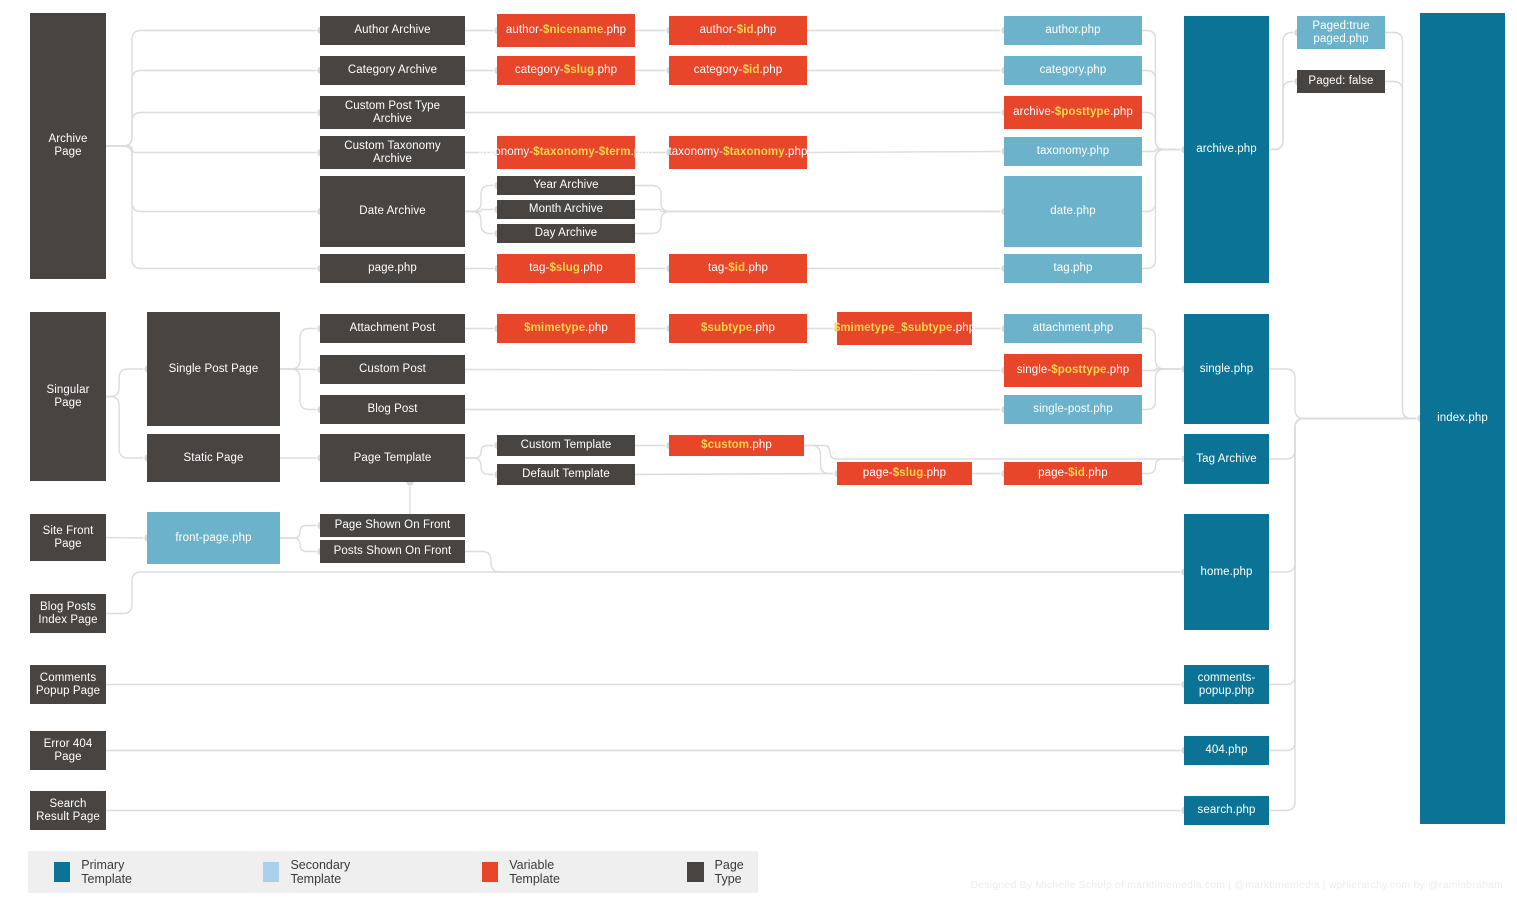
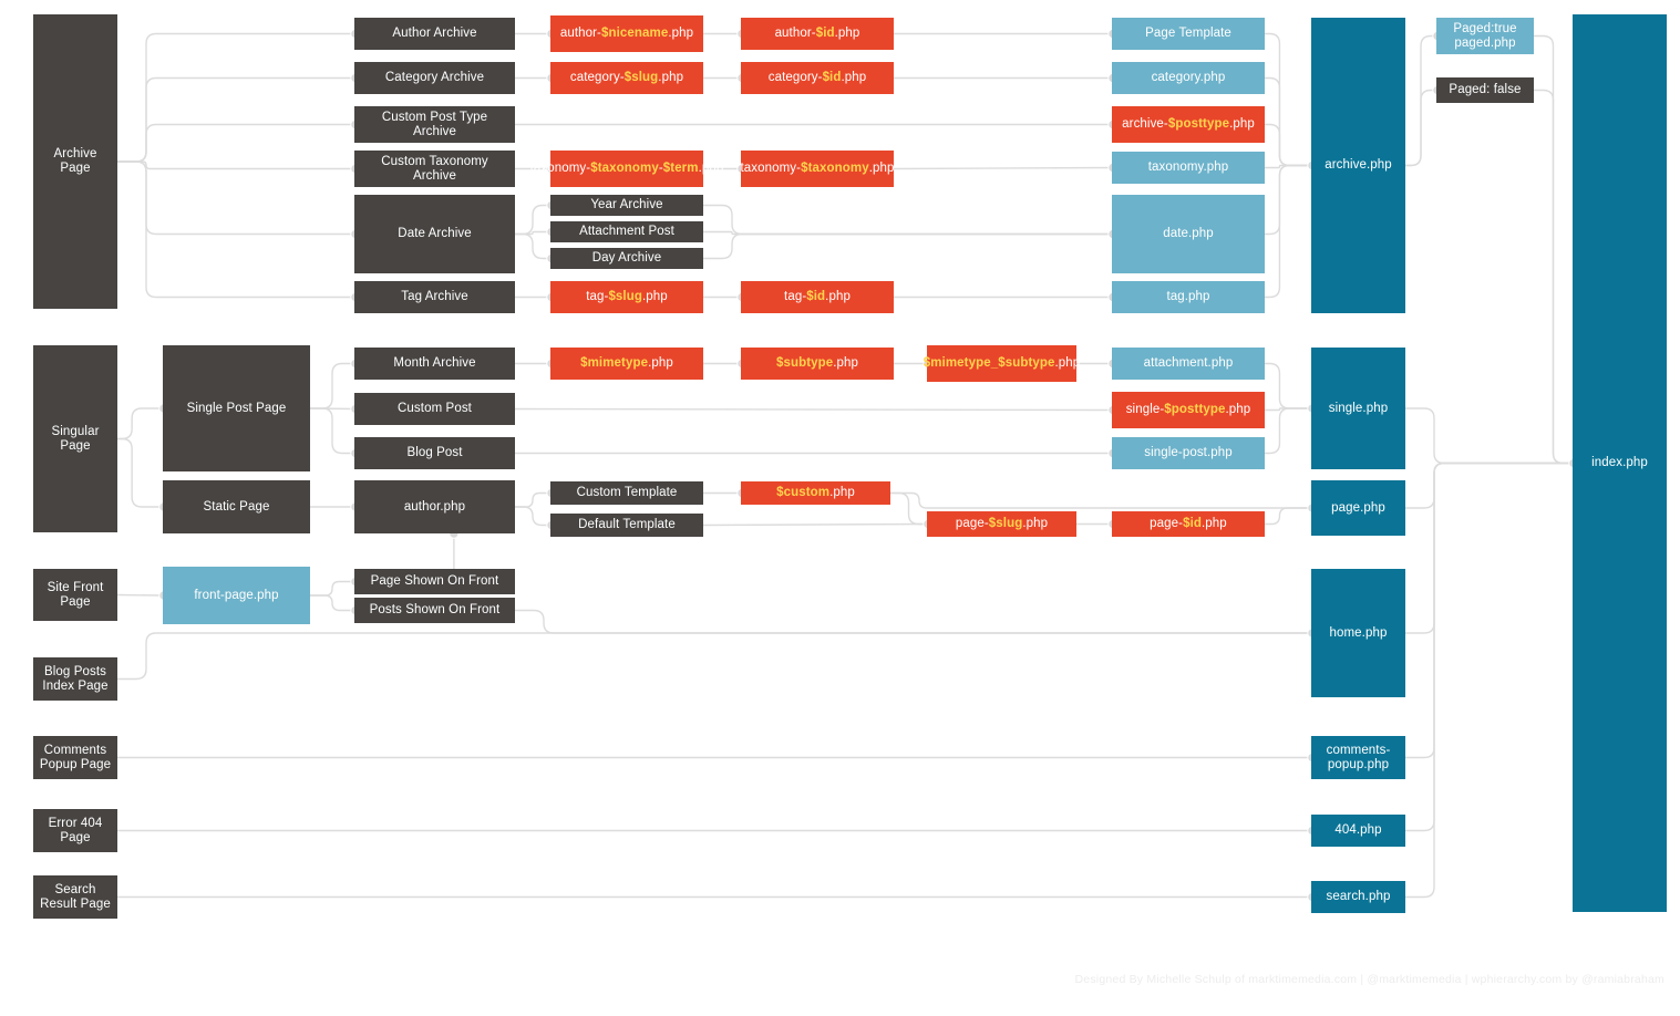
  Archive Page
  Author Archive
  Category Archive
  Custom Post Type Archive
  Custom Taxonomy Archive
  Date Archive
- page.php
+ Tag Archive
  Year Archive
- Month Archive
+ Attachment Post
  Day Archive
  author-$nicename.php
  category-$slug.php
  taxonomy-$taxonomy-$term.php
  tag-$slug.php
  author-$id.php
  category-$id.php
  taxonomy-$taxonomy.php
  tag-$id.php
- author.php
+ Page Template
  category.php
  archive-$posttype.php
  taxonomy.php
  date.php
  tag.php
  archive.php
  Paged:true paged.php
  Paged: false
  index.php
  Singular Page
  Single Post Page
  Static Page
- Attachment Post
+ Month Archive
  Custom Post
  Blog Post
- Page Template
+ author.php
  Custom Template
  Default Template
  $mimetype.php
  $subtype.php
  $mimetype_$subtype.php
  attachment.php
  single-$posttype.php
  single-post.php
  single.php
  $custom.php
  page-$slug.php
  page-$id.php
- Tag Archive
+ page.php
  Site Front Page
  front-page.php
  Page Shown On Front
  Posts Shown On Front
  home.php
  Blog Posts Index Page
  Comments Popup Page
  comments-popup.php
  Error 404 Page
  404.php
  Search Result Page
  search.php
- Primary Template
- Secondary Template
- Variable Template
- Page Type
